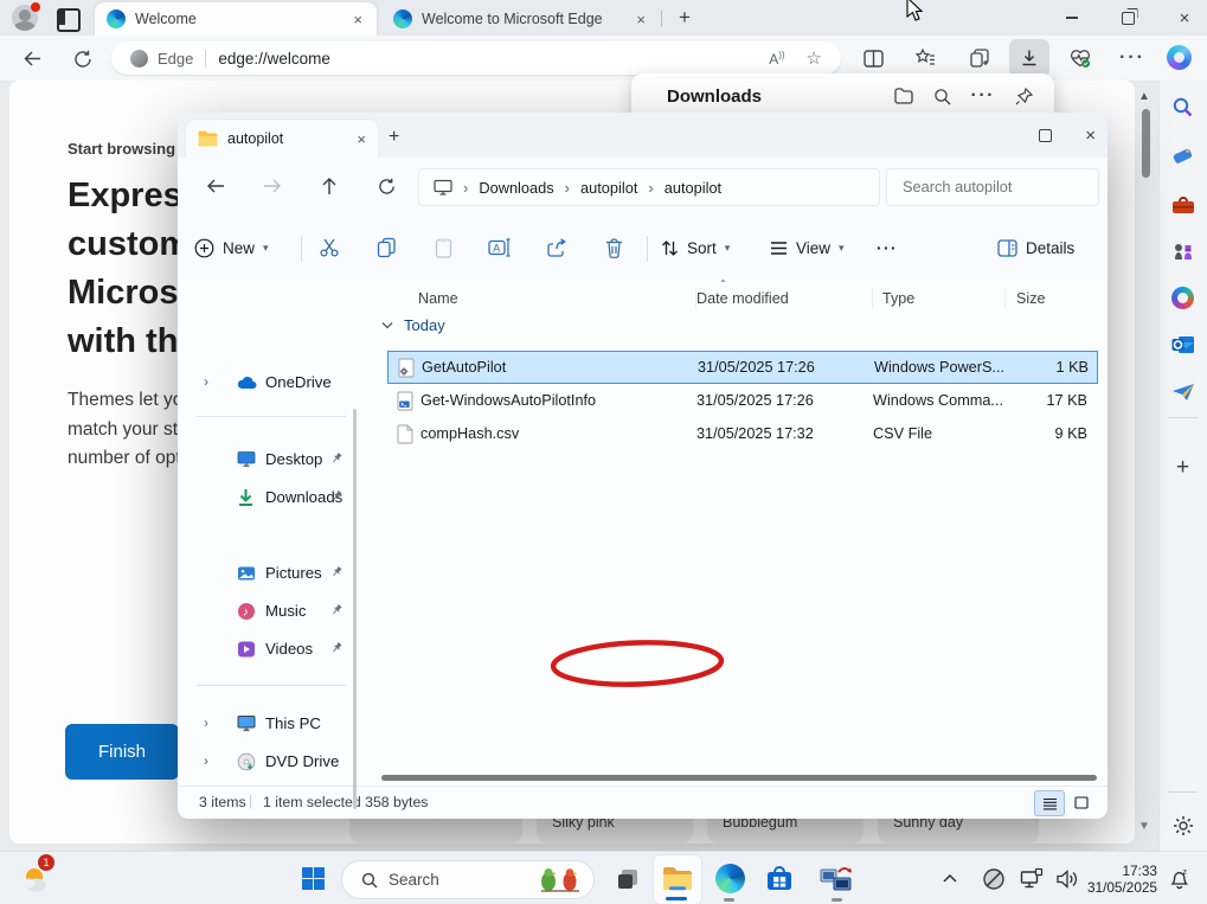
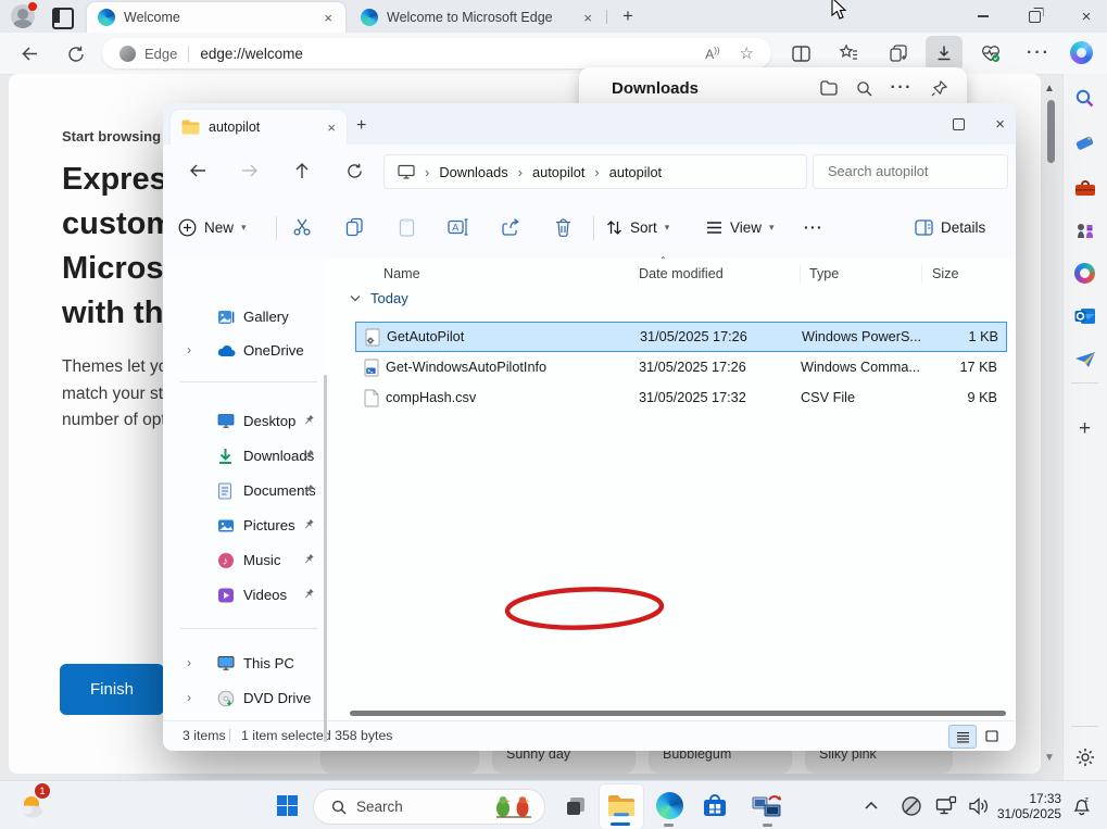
  Welcome
  ×
  Welcome to Microsoft Edge
  ×
  +
  ×
  Edge
  edge://welcome
  A))
  ☆
  ···
  Start browsing
  Themes let y
  match your st
  number of op
  Finish
- Silky pink
+ Sunny day
  Bubblegum
- Sunny day
+ Silky pink
  ▲
  ▼
  +
  Downloads
  ···
  autopilot
  ×
  +
  ×
  ›
  Downloads
  ›
  autopilot
  ›
  autopilot
  Search autopilot
  New
  ▾
  A
  Sort
  ▾
  View
  ▾
  ···
  Details
+ Gallery
  ›
  OneDrive
  Desktop
  Download
+ Documents
  Pictures
  ♪
  Music
  Videos
  ›
  This PC
  ›
  Name
  Date modified
  Type
  Size
  ⌃
  Today
  GetAutoPilot
  31/05/2025 17:26
  Windows PowerS...
  1 KB
  Get-WindowsAutoPilotInfo
  31/05/2025 17:26
  Windows Comma...
  17 KB
  compHash.csv
  31/05/2025 17:32
  CSV File
  9 KB
  3 items
  |
  1 item selected 358 bytes
  1
  Search
  17:33
  31/05/2025
